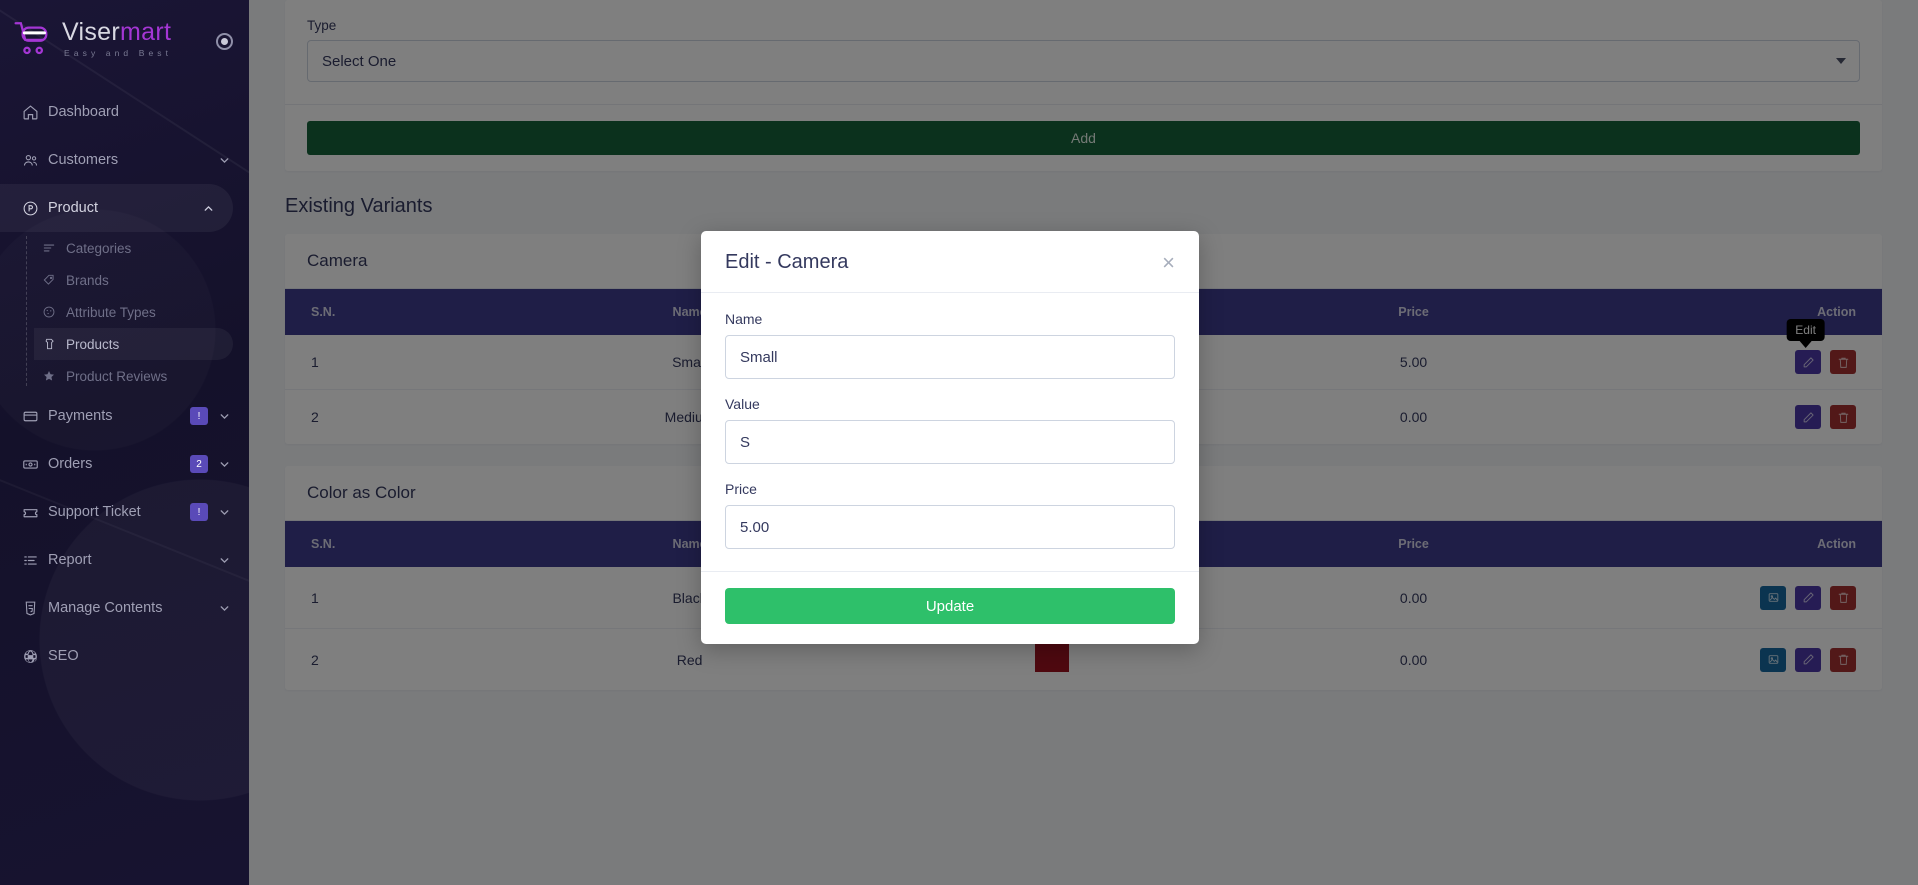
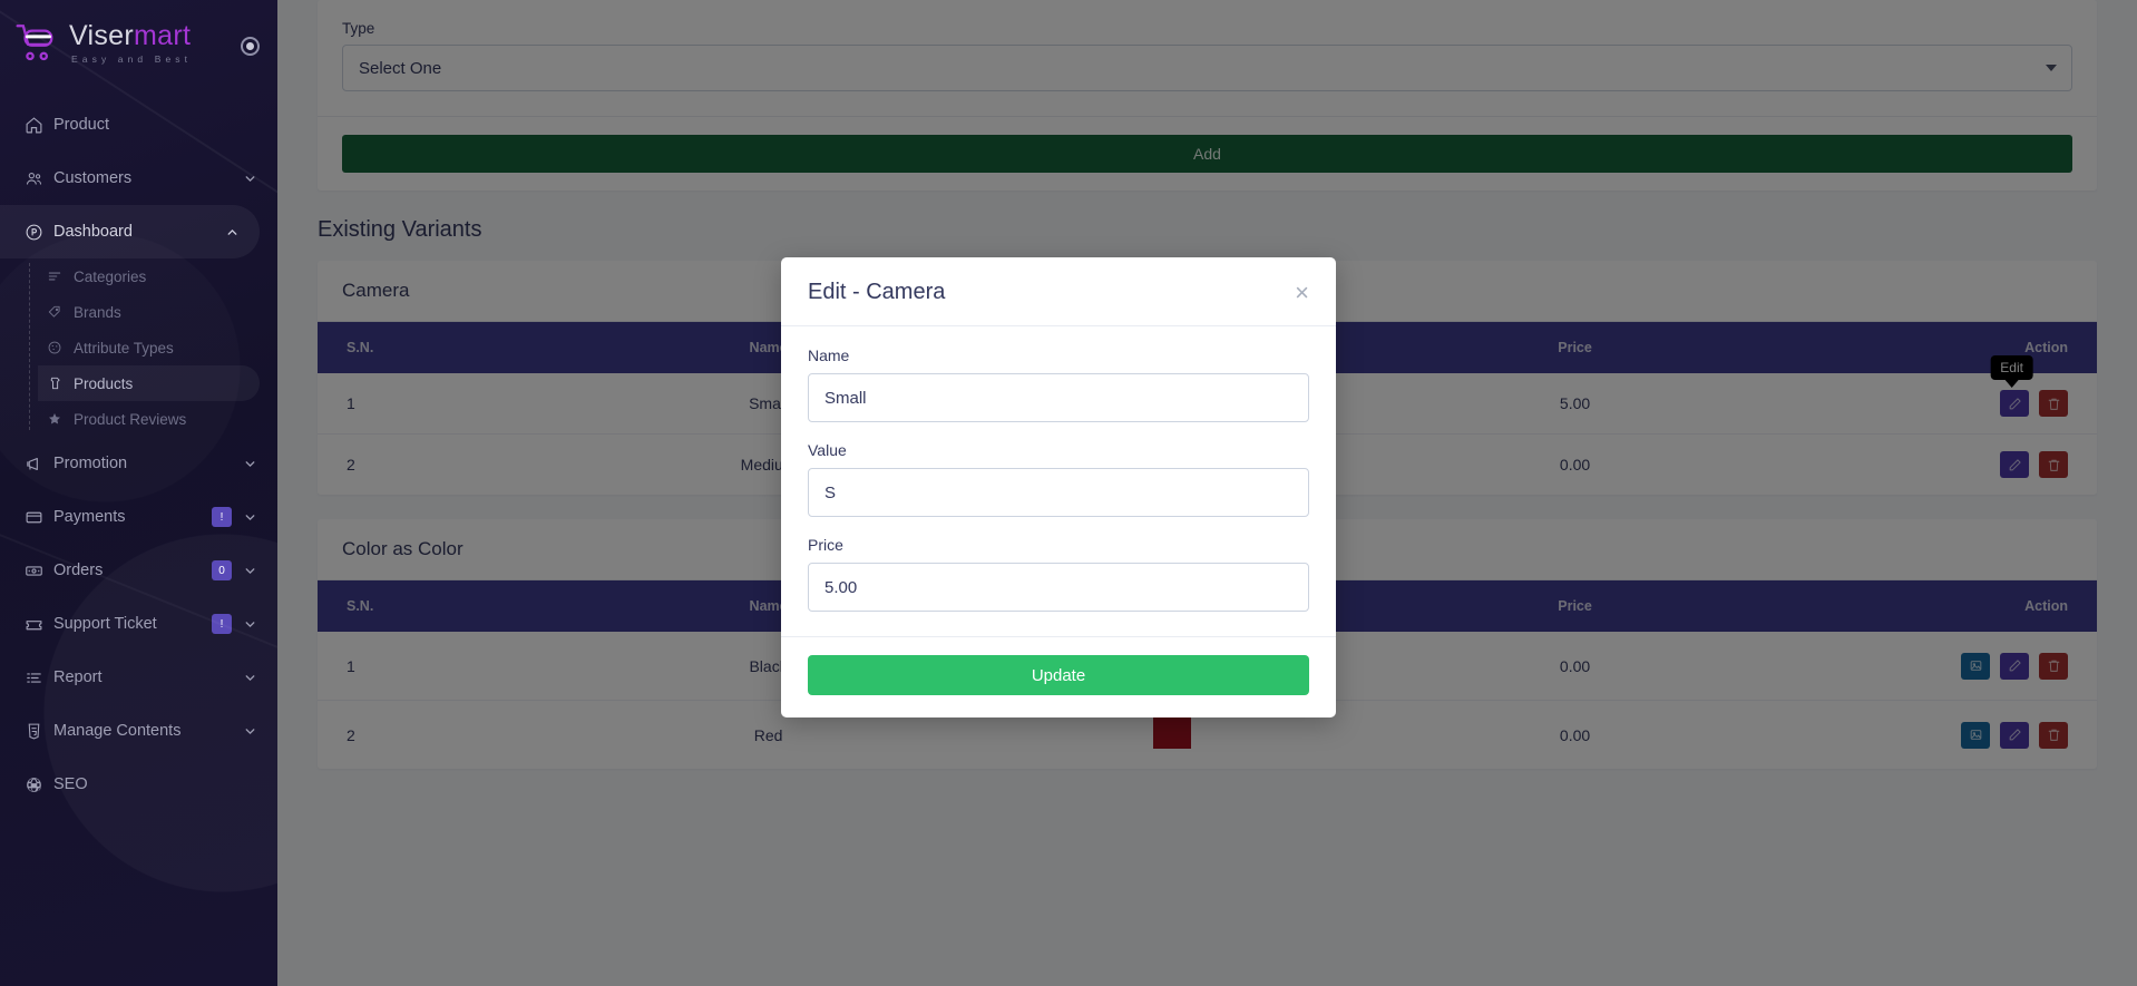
  Visermart
  Easy and Best
- Dashboard
+ Product
  Customers
- Product
+ Dashboard
  Categories
  Brands
  Attribute Types
  Products
  Product Reviews
+ Promotion
  Payments
  !
  Orders
- 2
+ 0
  Support Ticket
  !
  Report
  Manage Contents
  SEO
  Type
  Select One
  Add
  Existing Variants
  Camera
  S.N.	Nam		Price	Action
  1	Sma		5.00	Edit
  2	Mediu		0.00
  Color as Color
  S.N.	Nam		Price	Action
  1	Blac		0.00
  2	Red		0.00
  Edit - Camera
  ×
  Name
  Small
  Value
  S
  Price
  5.00
  Update
